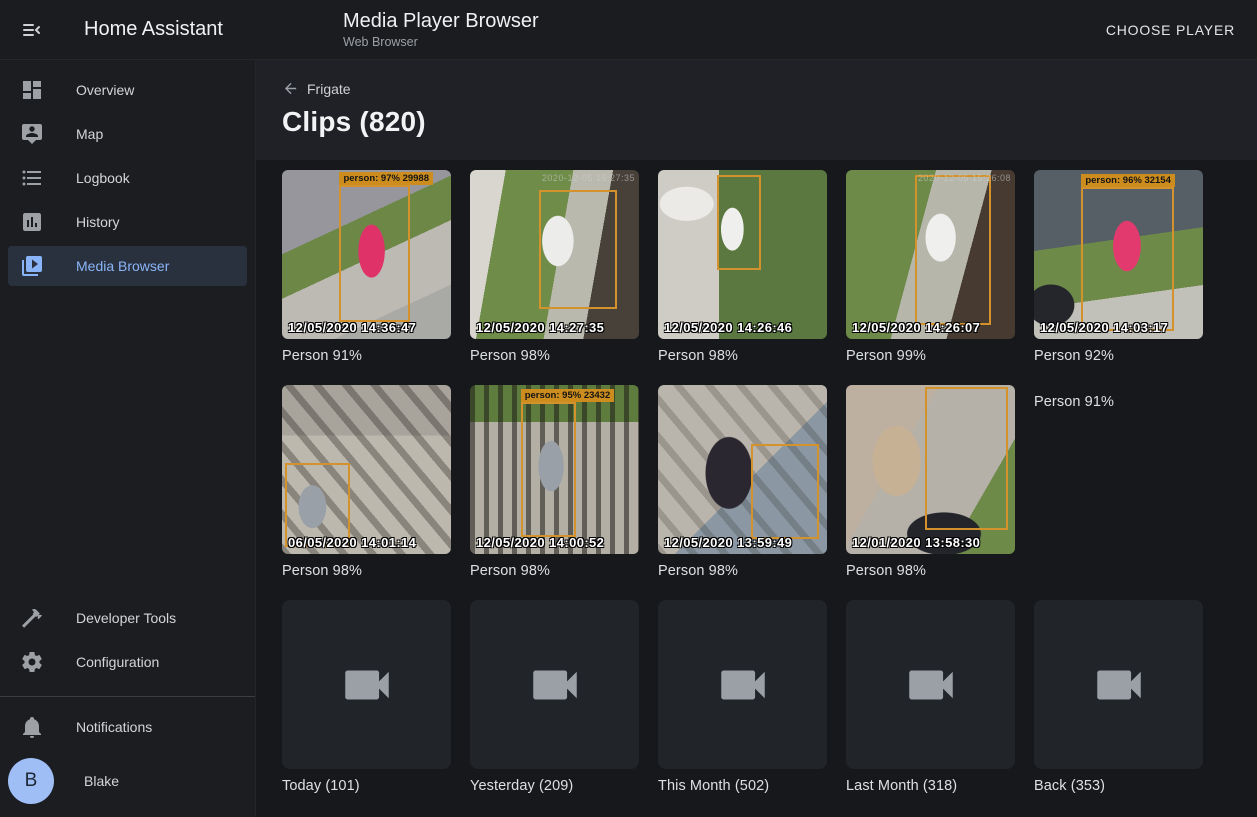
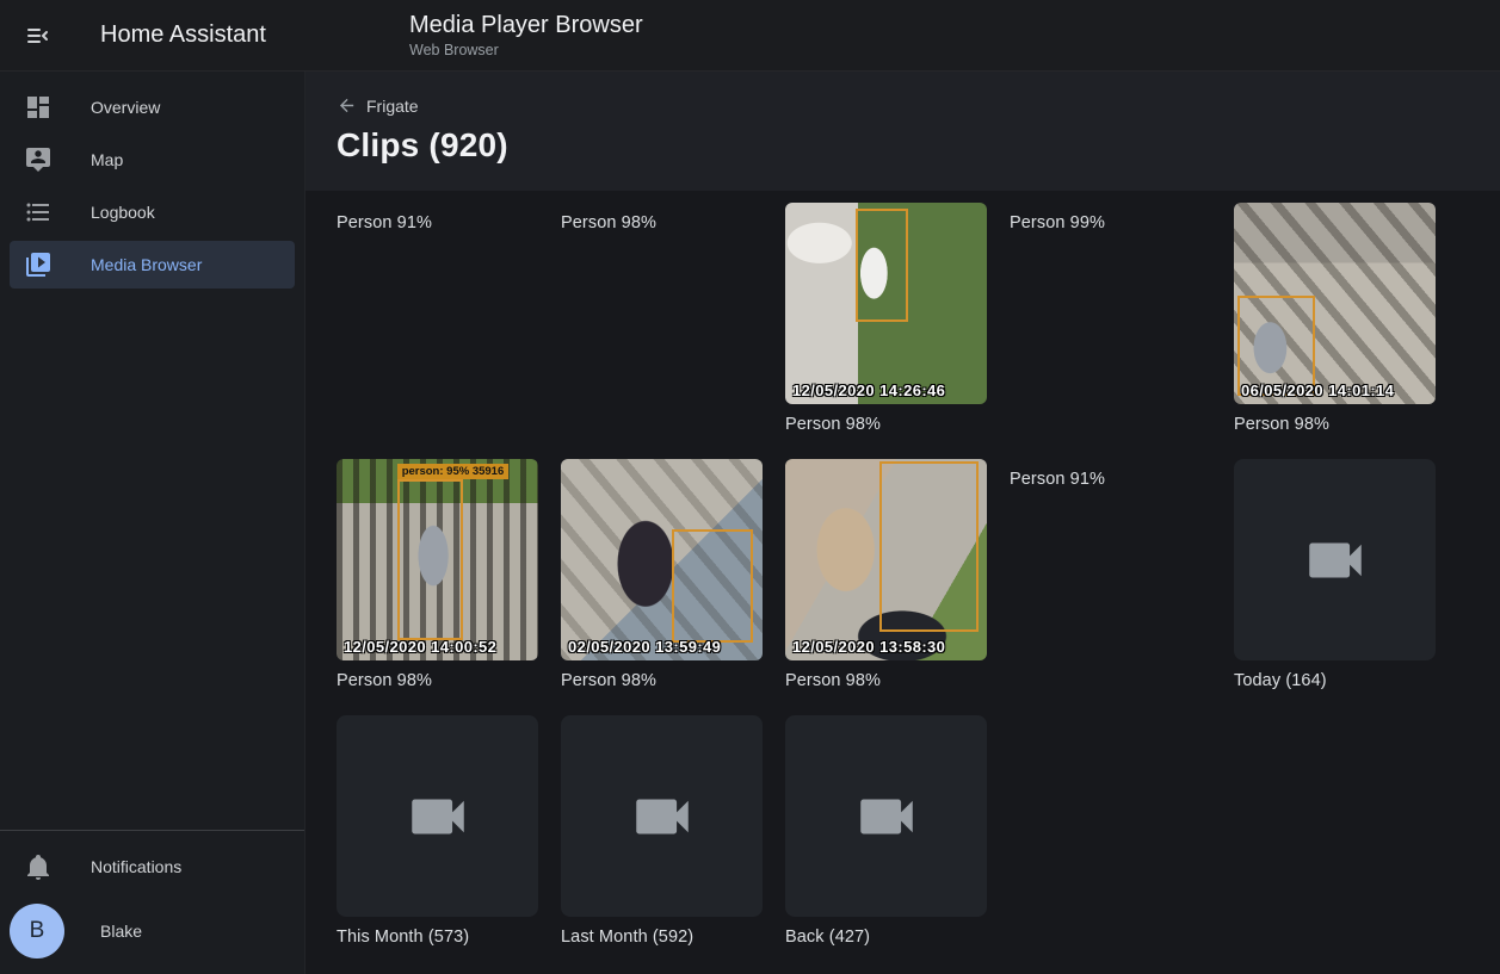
  Home Assistant
  Media Player Browser
  Web Browser
- CHOOSE PLAYER
  Overview
  Map
  Logbook
- History
  Media Browser
- Developer Tools
- Configuration
  Notifications
  B
  Blake
  Frigate
- Clips (820)
+ Clips (920)
- person: 97% 29988
- 12/05/2020 14:36:47
  Person 91%
- 2020-12-05 15:27:35
- 12/05/2020 14:27:35
  Person 98%
  12/05/2020 14:26:46
  Person 98%
- 2020-12-05 15:26:08
- 12/05/2020 14:26:07
  Person 99%
- person: 96% 32154
- 12/05/2020 14:03:17
- Person 92%
  06/05/2020 14:01:14
  Person 98%
- person: 95% 23432
+ person: 95% 35916
  12/05/2020 14:00:52
  Person 98%
- 12/05/2020 13:59:49
+ 02/05/2020 13:59:49
  Person 98%
- 12/01/2020 13:58:30
+ 12/05/2020 13:58:30
  Person 98%
  Person 91%
- Today (101)
+ Today (164)
- Yesterday (209)
- This Month (502)
+ This Month (573)
- Last Month (318)
+ Last Month (592)
- Back (353)
+ Back (427)
